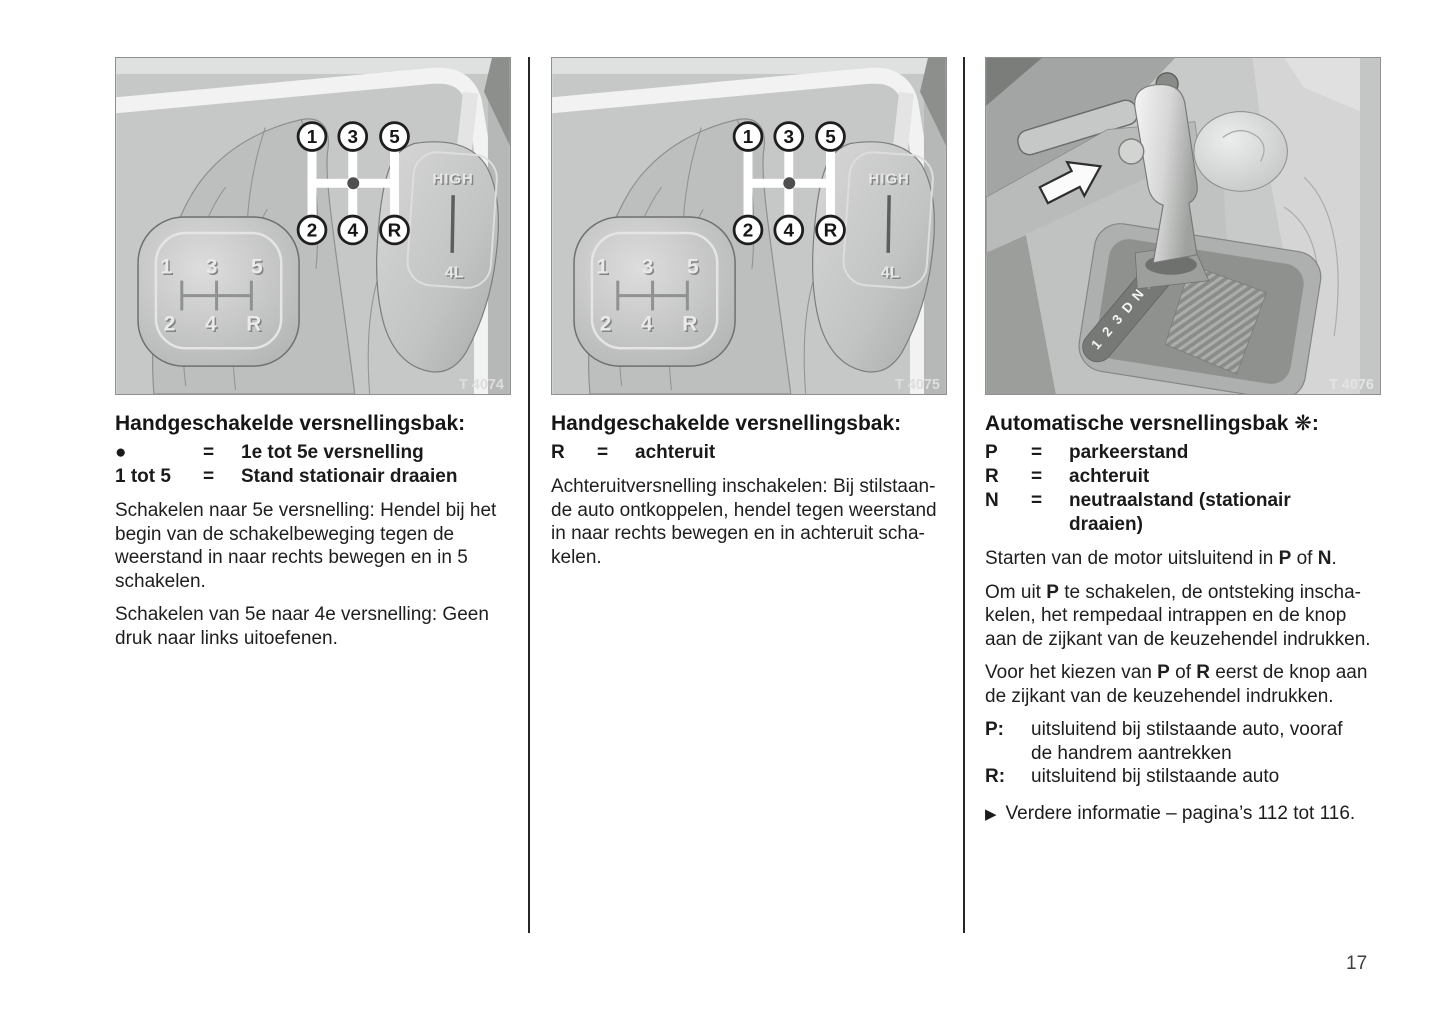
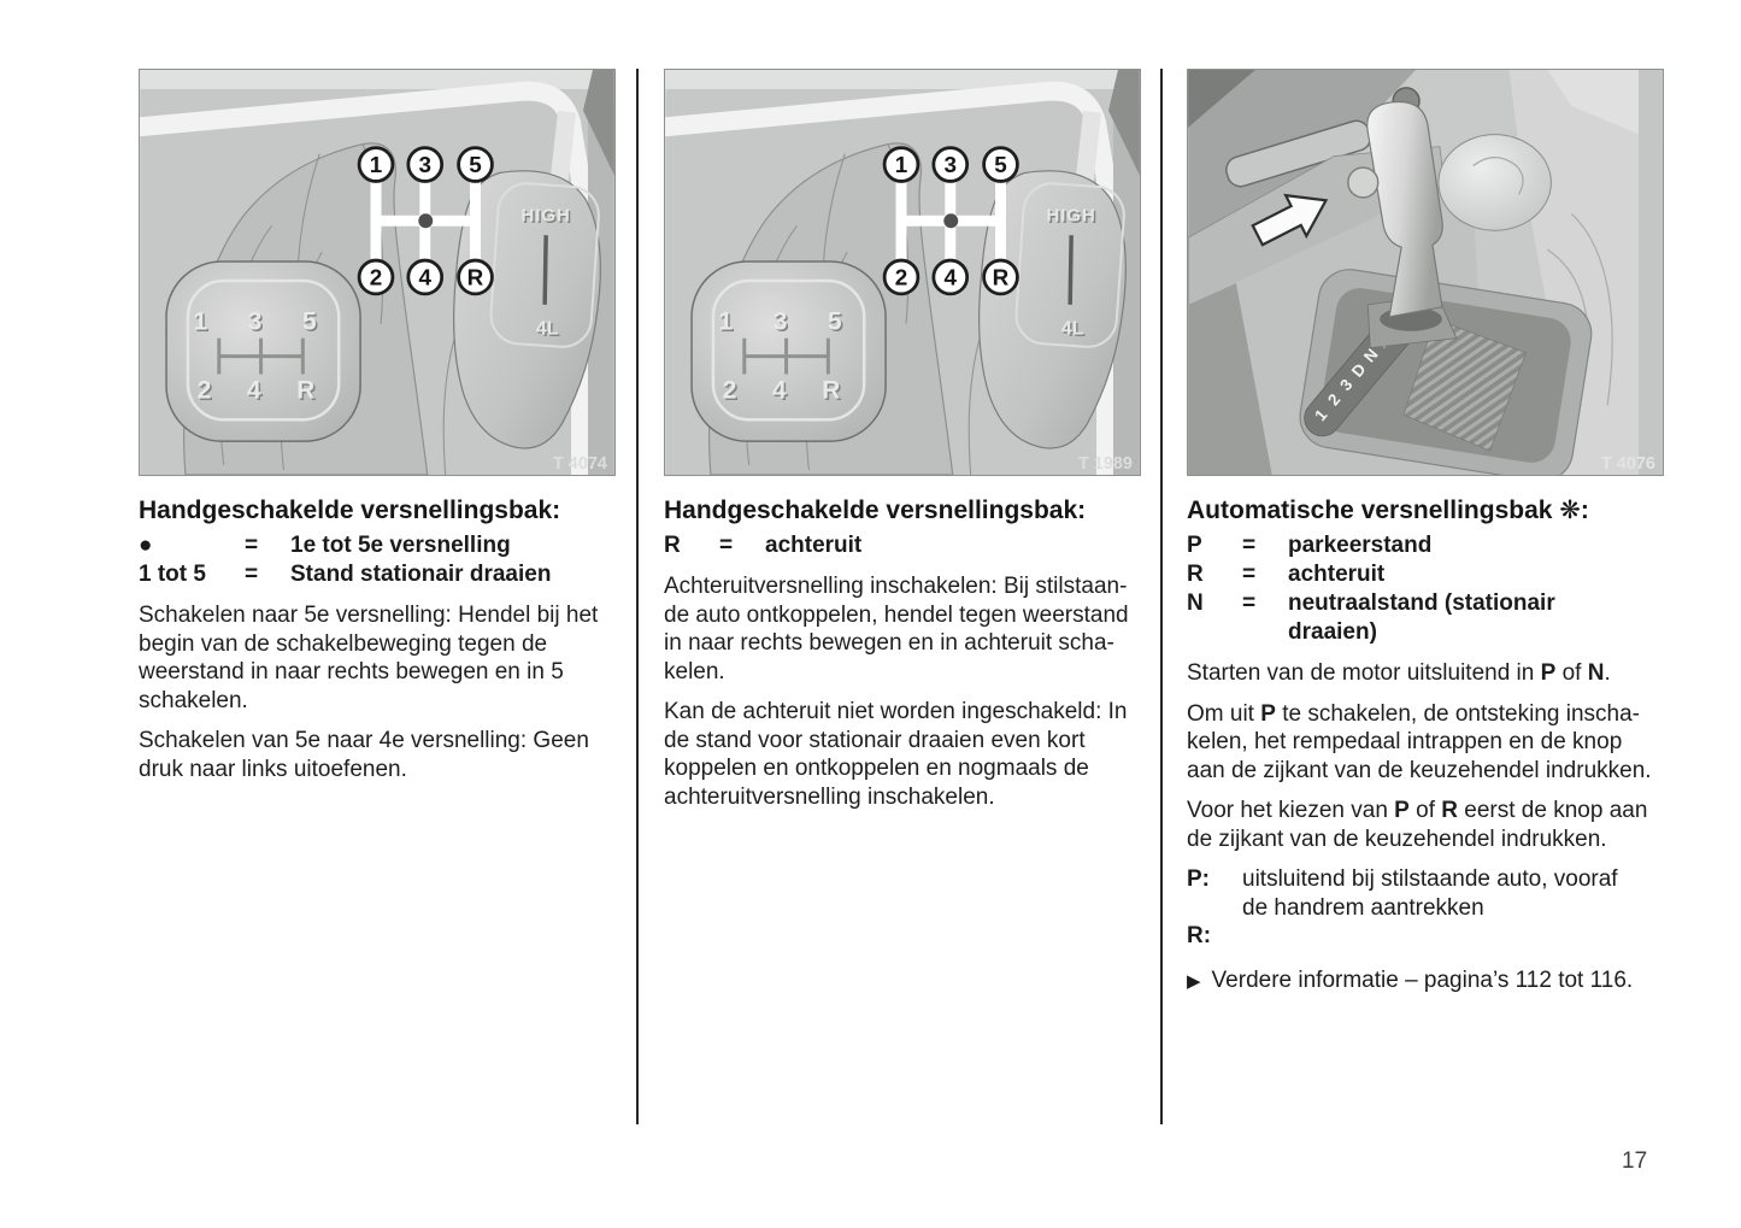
  1 3 5
  2 4 R
  HIGH
  4L
  1
  3
  5
  2
  4
  R
  T 4074
  Handgeschakelde versnellingsbak:
  ●
  =
  1e tot 5e versnelling
  1 tot 5
  =
  Stand stationair draaien
  Schakelen naar 5e versnelling: Hendel bij het
  begin van de schakelbeweging tegen de
  weerstand in naar rechts bewegen en in 5
  schakelen.
  Schakelen van 5e naar 4e versnelling: Geen
  druk naar links uitoefenen.
  1 3 5
  2 4 R
  HIGH
  4L
  1
  3
  5
  2
  4
  R
- T 4075
+ T 1989
  Handgeschakelde versnellingsbak:
  R
  =
  achteruit
  Achteruitversnelling inschakelen: Bij stilstaan-
  de auto ontkoppelen, hendel tegen weerstand
  in naar rechts bewegen en in achteruit scha-
  kelen.
+ Kan de achteruit niet worden ingeschakeld: In
+ de stand voor stationair draaien even kort
+ koppelen en ontkoppelen en nogmaals de
+ achteruitversnelling inschakelen.
  T 4076
  Automatische versnellingsbak ❋:
  P
  =
  parkeerstand
  R
  =
  achteruit
  N
  =
  neutraalstand (stationair
  draaien)
  Starten van de motor uitsluitend in P of N.
  Om uit P te schakelen, de ontsteking inscha-
  kelen, het rempedaal intrappen en de knop
  aan de zijkant van de keuzehendel indrukken.
  Voor het kiezen van P of R eerst de knop aan
  de zijkant van de keuzehendel indrukken.
  P:
  uitsluitend bij stilstaande auto, vooraf
  de handrem aantrekken
  R:
- uitsluitend bij stilstaande auto
  ▶
  Verdere informatie – pagina’s 112 tot 116.
  17
